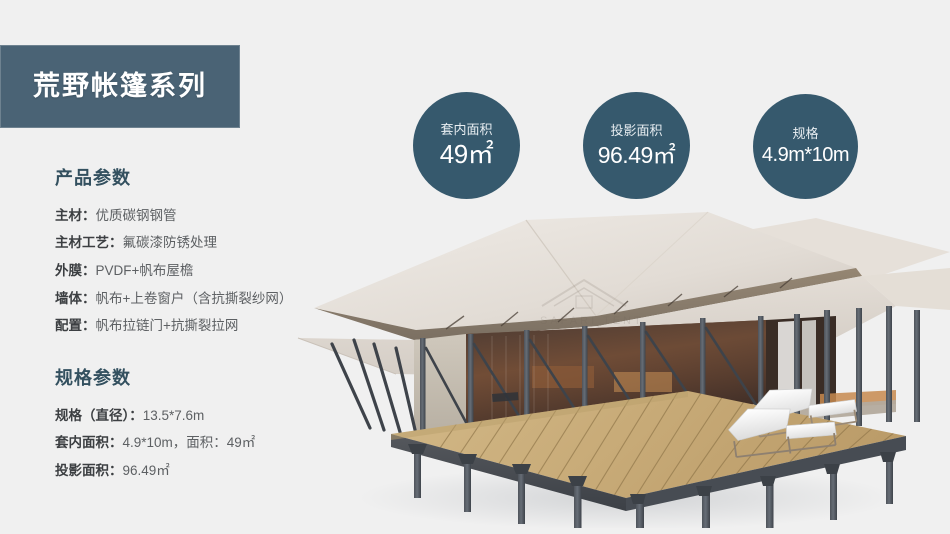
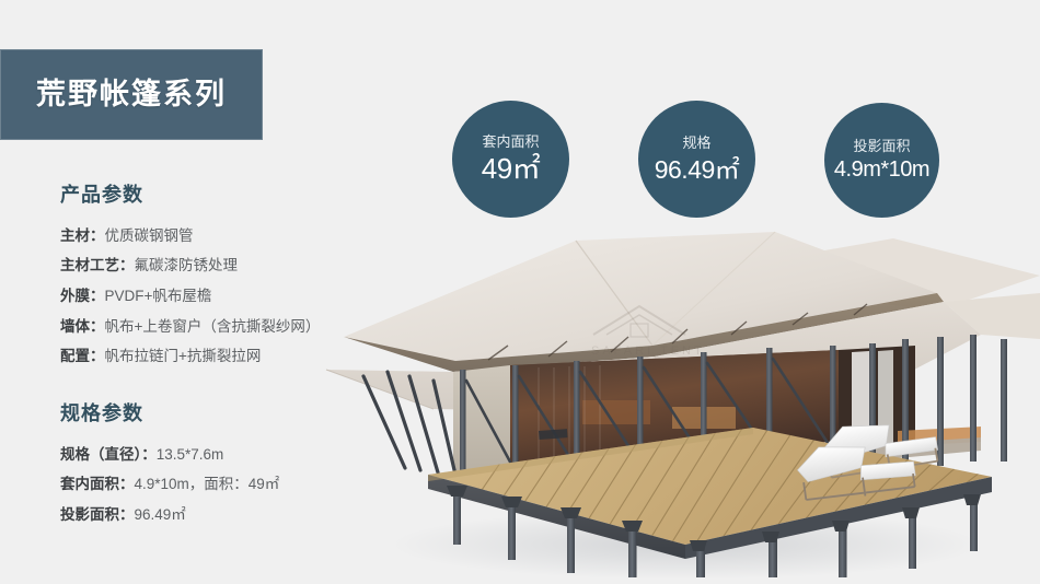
  荒野帐篷系列
  产品参数
  主材：优质碳钢钢管
  主材工艺：氟碳漆防锈处理
  外膜：PVDF+帆布屋檐
  墙体：帆布+上卷窗户（含抗撕裂纱网）
  配置：帆布拉链门+抗撕裂拉网
  规格参数
  规格（直径）：13.5*7.6m
  套内面积：4.9*10m，面积：49㎡
  投影面积：96.49㎡
  套内面积
  49㎡
- 投影面积
+ 规格
  96.49㎡
- 规格
+ 投影面积
  4.9m*10m
  SAFARI TENT
